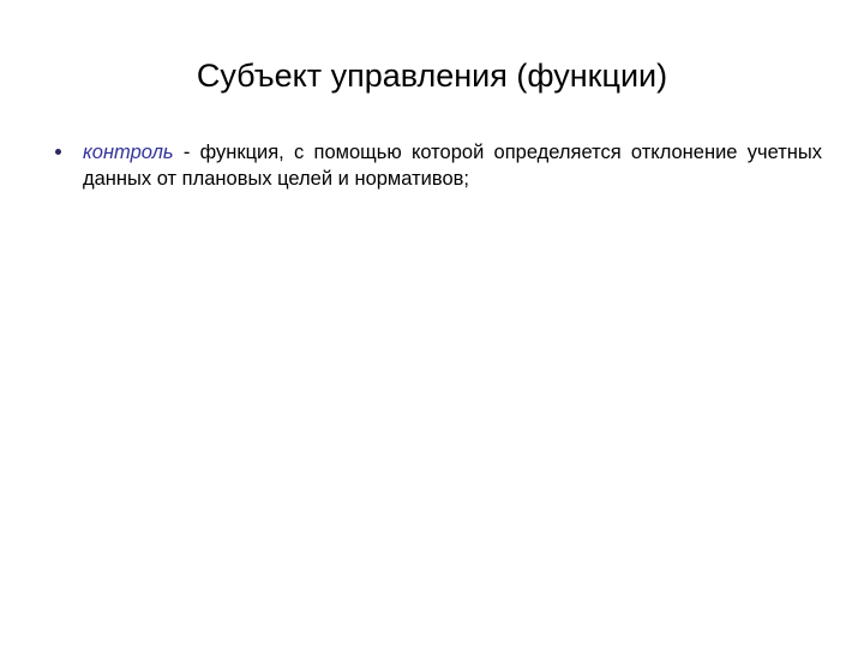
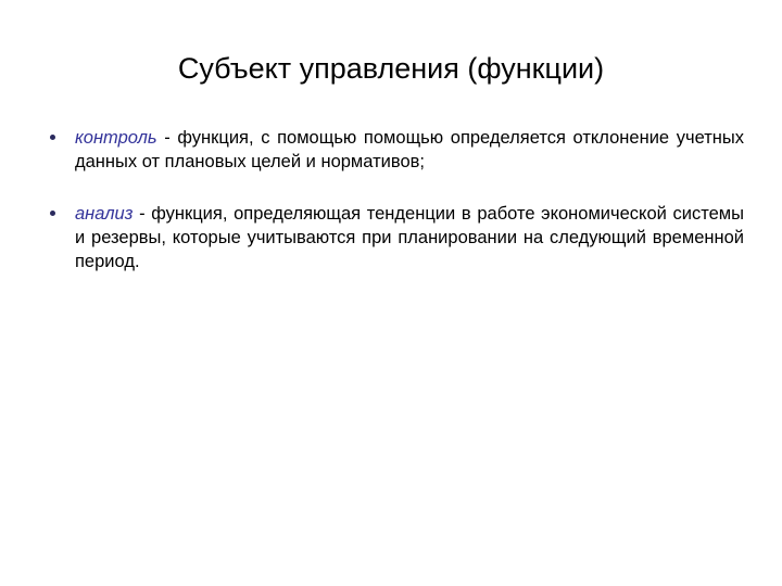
  Субъект управления (функции)
- контроль - функция, с помощью которой определяется отклонение учетных данных от плановых целей и нормативов;
+ контроль - функция, с помощью помощью определяется отклонение учетных данных от плановых целей и нормативов;
+ анализ - функция, определяющая тенденции в работе экономической системы и резервы, которые учитываются при планировании на следующий временной период.
